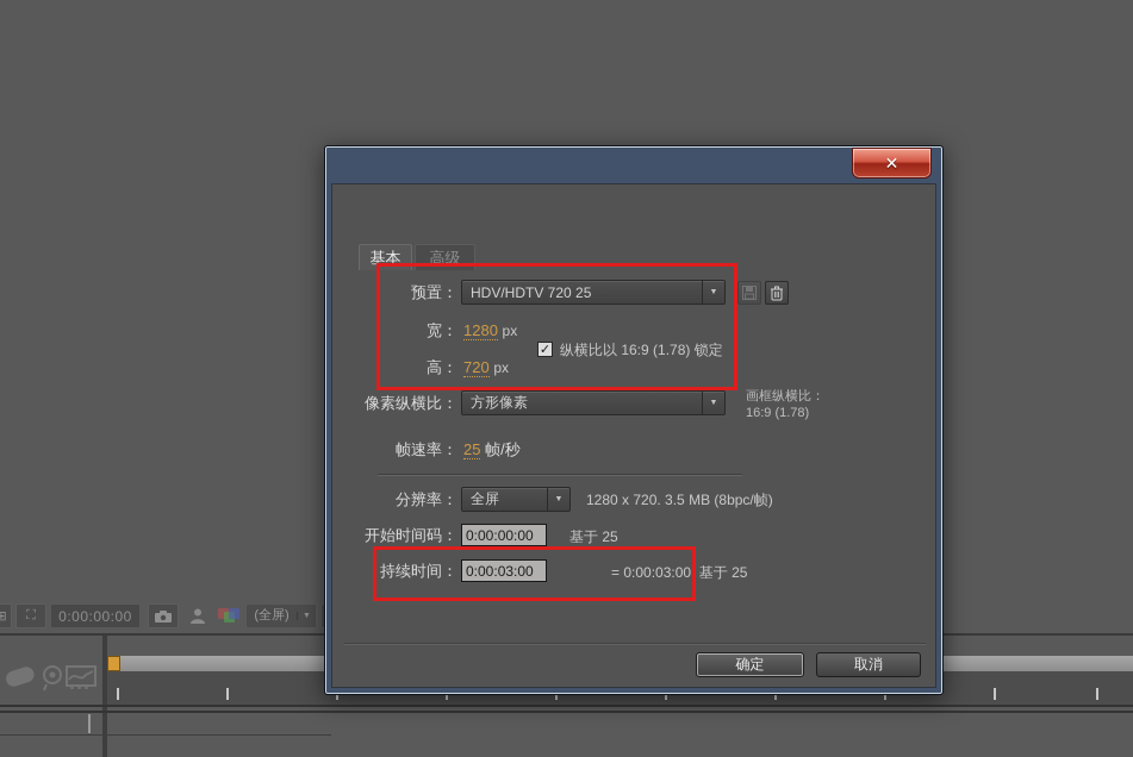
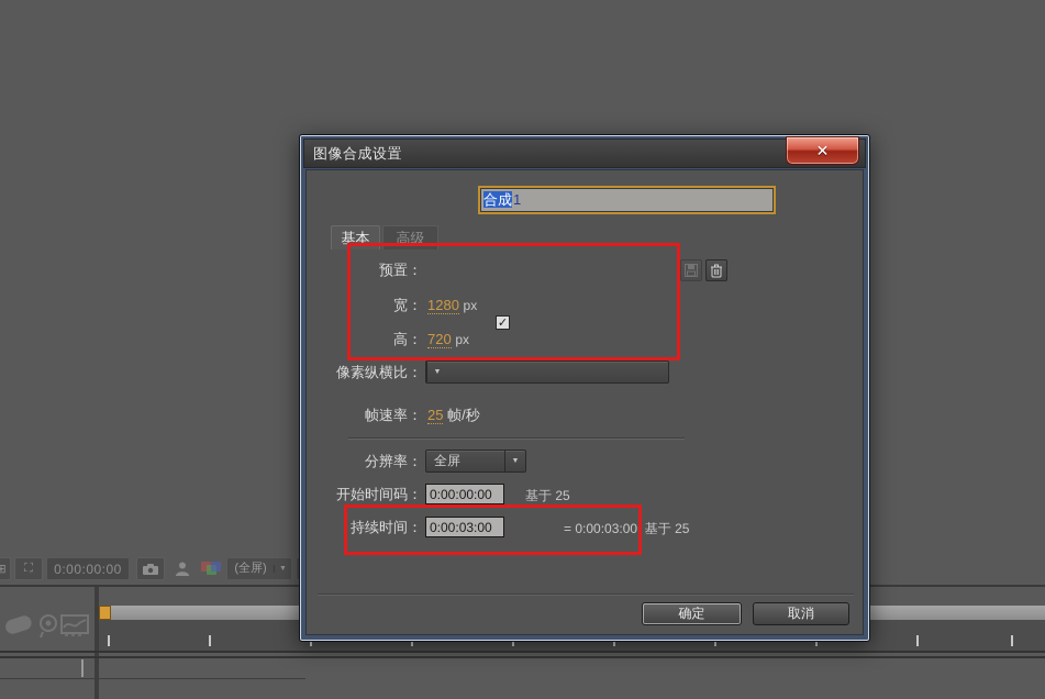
  ⊞
  ⛶
  0:00:00:00
  (全屏)
+ 图像合成设置
  ✕
+ 合成1
  基本
  高级
  预置：
- HDV/HDTV 720 25
  宽：
  1280 px
  ✓
- 纵横比以 16:9 (1.78) 锁定
  高：
  720 px
  像素纵横比：
- 方形像素
- 画框纵横比：
- 16:9 (1.78)
  帧速率：
  25 帧/秒
  分辨率：
  全屏
- 1280 x 720. 3.5 MB (8bpc/帧)
  开始时间码：
  0:00:00:00
  基于 25
  持续时间：
  0:00:03:00
  = 0:00:03:00 基于 25
  确定
  取消
